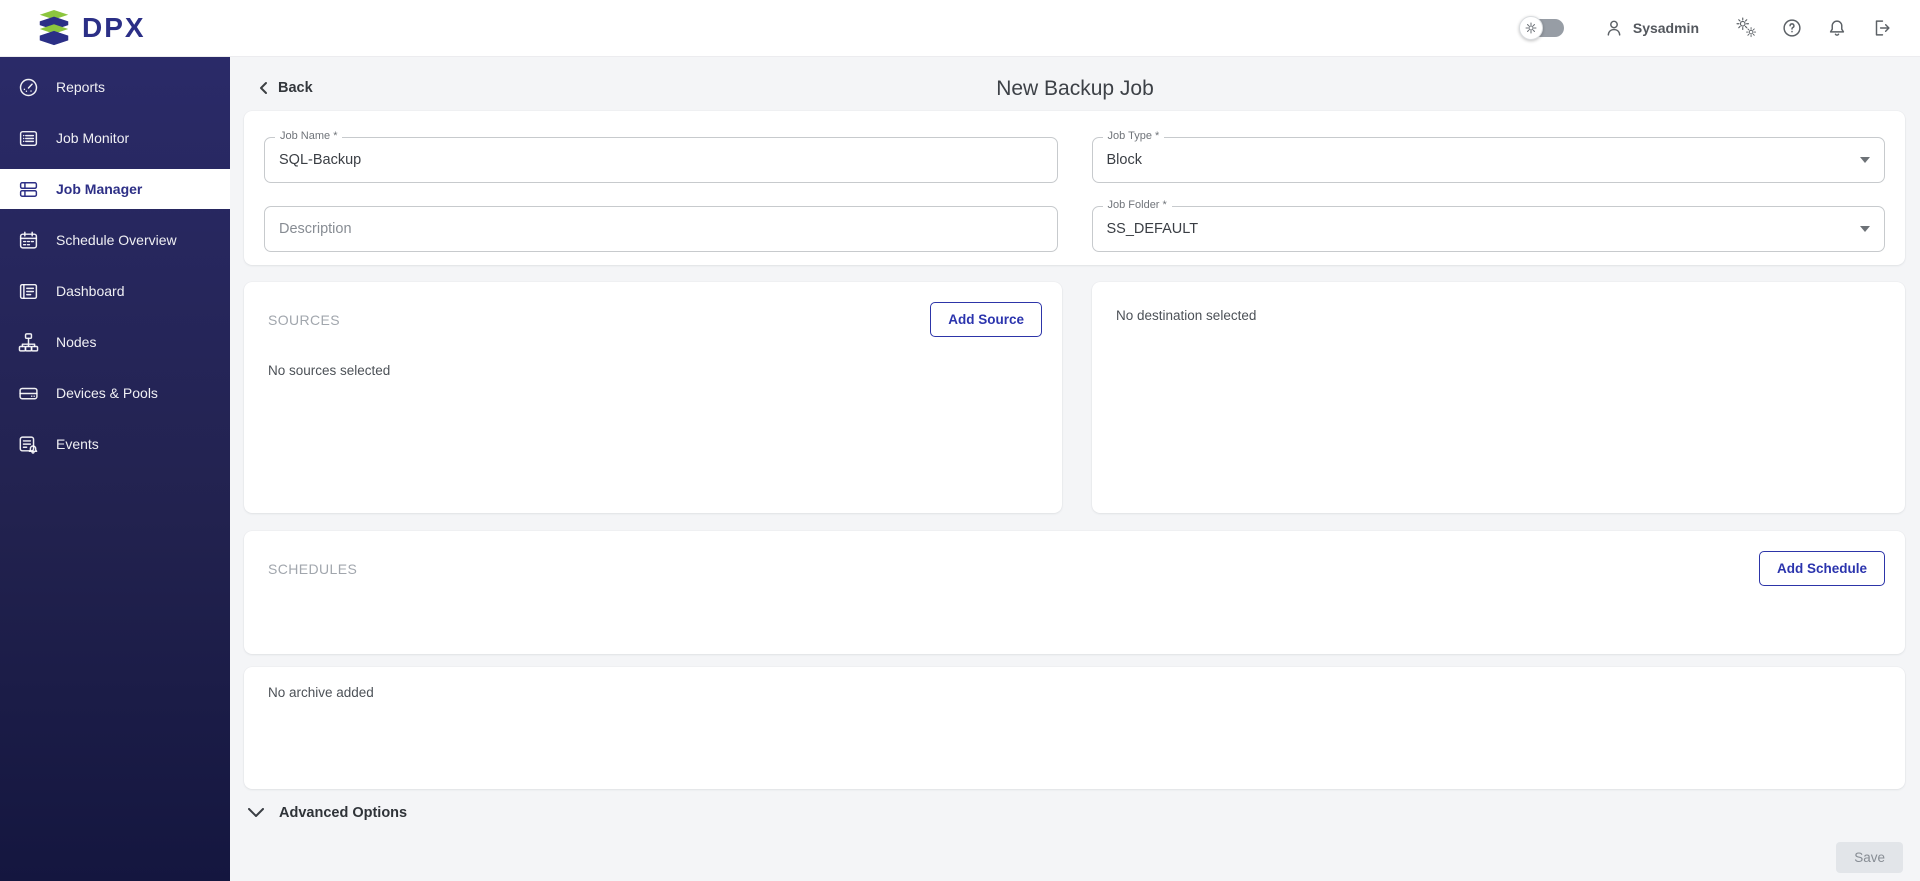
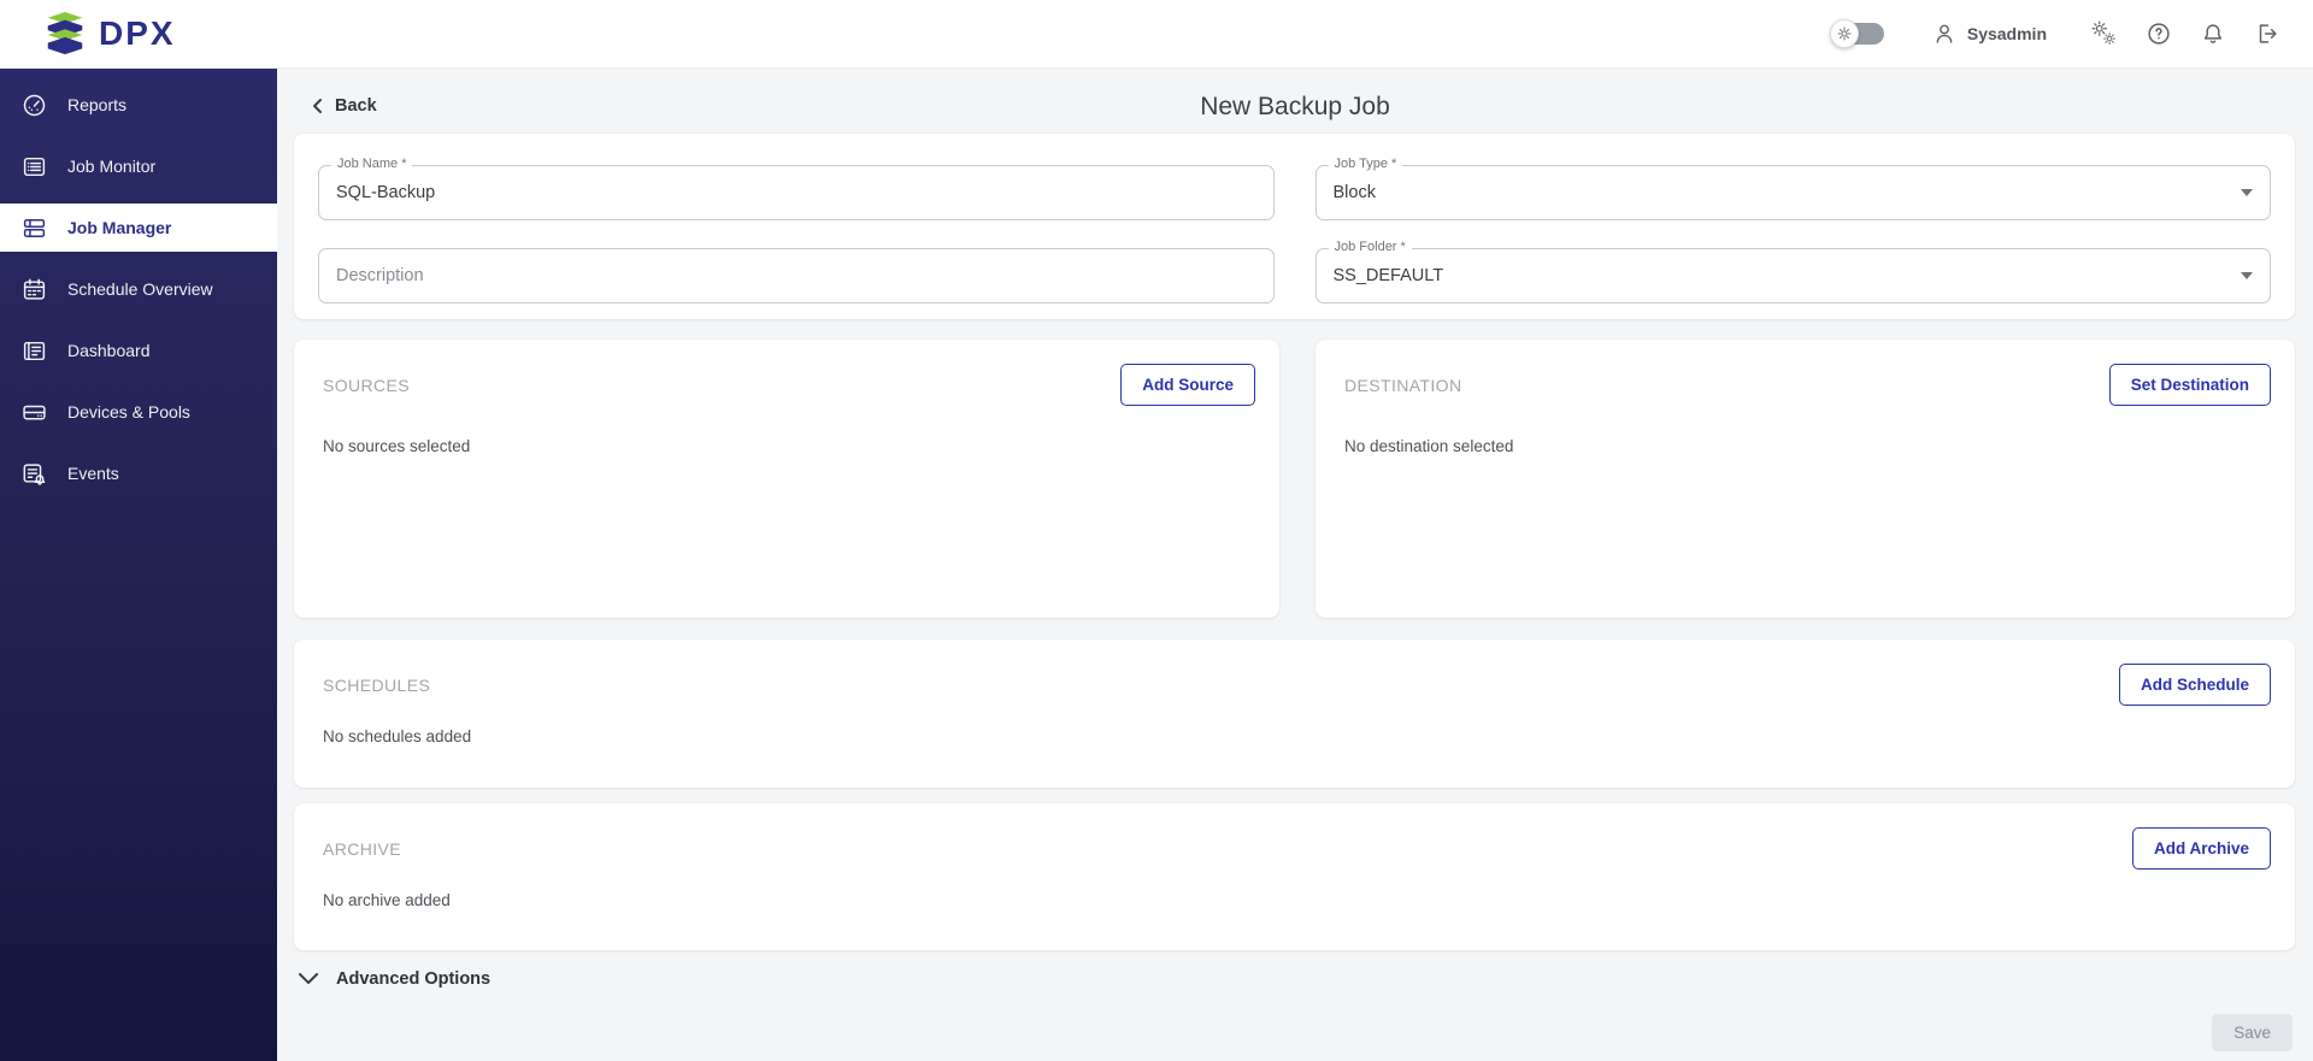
  DPX
  Sysadmin
  Reports
  Job Monitor
  Job Manager
  Schedule Overview
  Dashboard
- Nodes
  Devices & Pools
  Events
  Back
  New Backup Job
  Job Name *
  SQL-Backup
  Job Type *
  Block
  Description
  Job Folder *
  SS_DEFAULT
  SOURCES
  Add Source
  No sources selected
+ DESTINATION
+ Set Destination
  No destination selected
  SCHEDULES
  Add Schedule
+ No schedules added
+ ARCHIVE
+ Add Archive
  No archive added
  Advanced Options
  Save
